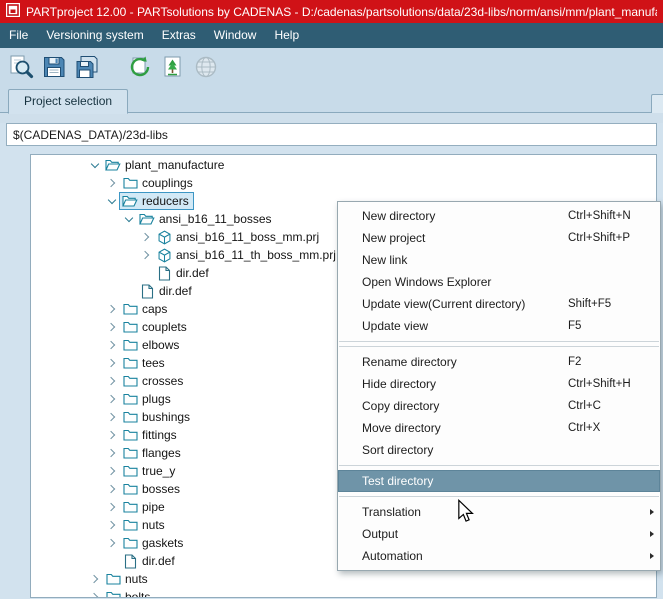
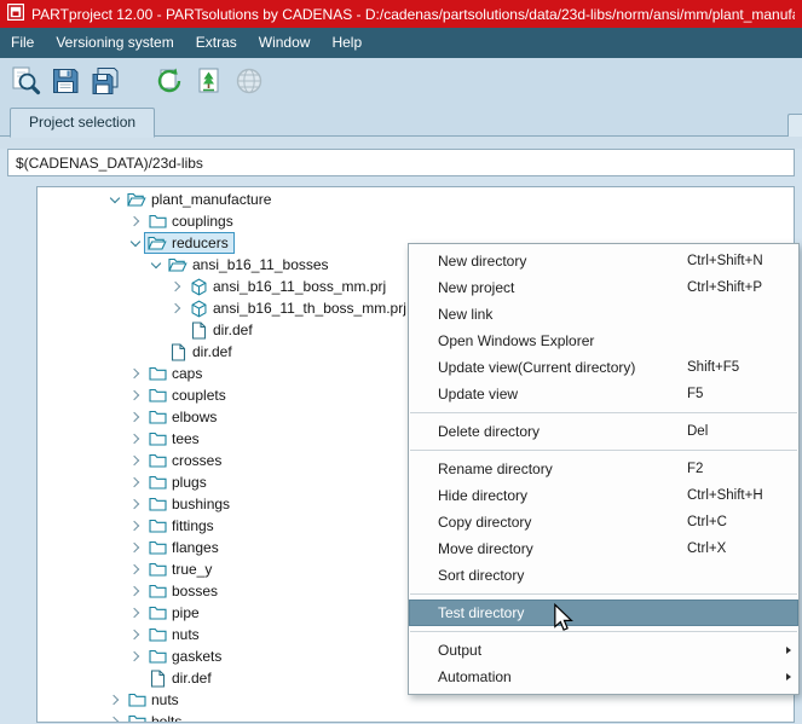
  PARTproject 12.00 - PARTsolutions by CADENAS - D:/cadenas/partsolutions/data/23d-libs/norm/ansi/mm/plant_manuf
  File
  Versioning system
  Extras
  Window
  Help
  Project selection
  $(CADENAS_DATA)/23d-libs
  plant_manufacture
  couplings
  reducers
  ansi_b16_11_bosses
  ansi_b16_11_boss_mm.prj
  ansi_b16_11_th_boss_mm.prj
  dir.def
  dir.def
  caps
  couplets
  elbows
  tees
  crosses
  plugs
  bushings
  fittings
  flanges
  true_y
  bosses
  pipe
  nuts
  gaskets
  dir.def
  nuts
  New directory
  Ctrl+Shift+N
  New project
  Ctrl+Shift+P
  New link
  Open Windows Explorer
  Update view(Current directory)
  Shift+F5
  Update view
  F5
+ Delete directory
+ Del
  Rename directory
  F2
  Hide directory
  Ctrl+Shift+H
  Copy directory
  Ctrl+C
  Move directory
  Ctrl+X
  Sort directory
  Test directory
- Translation
  Output
  Automation
